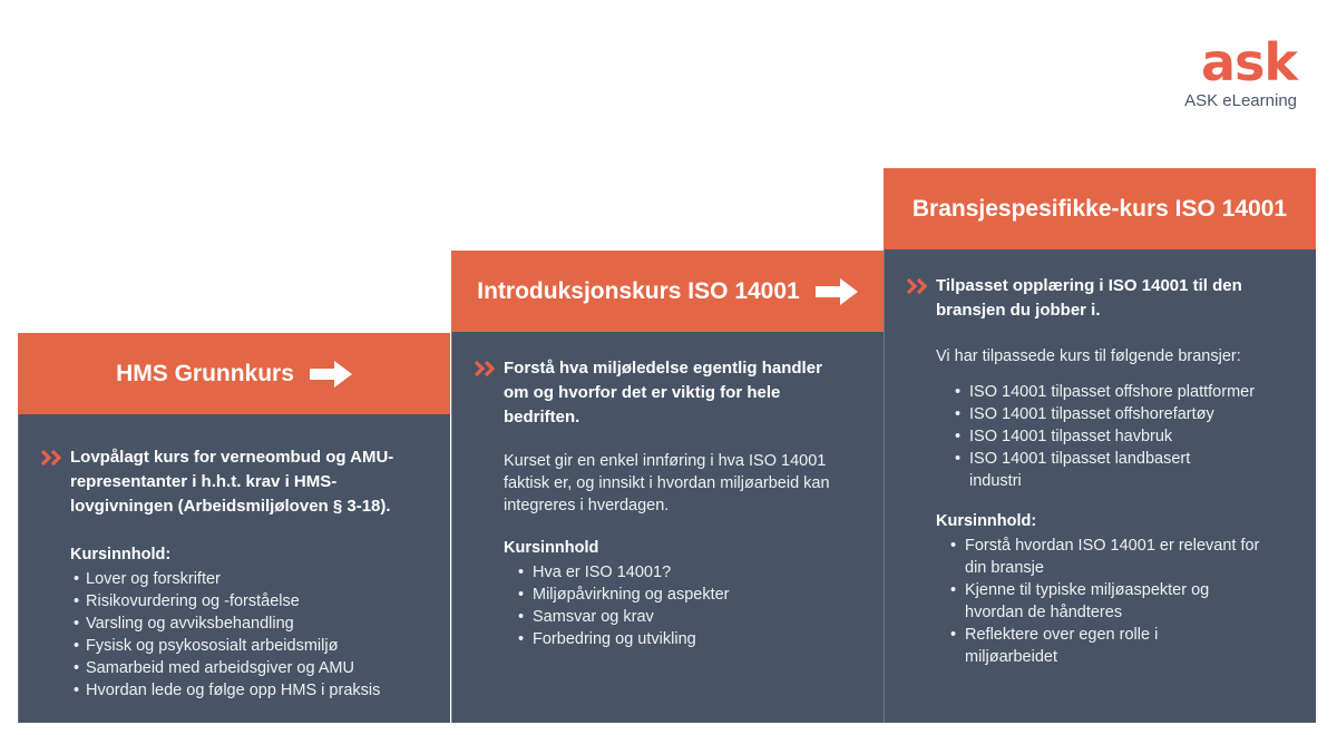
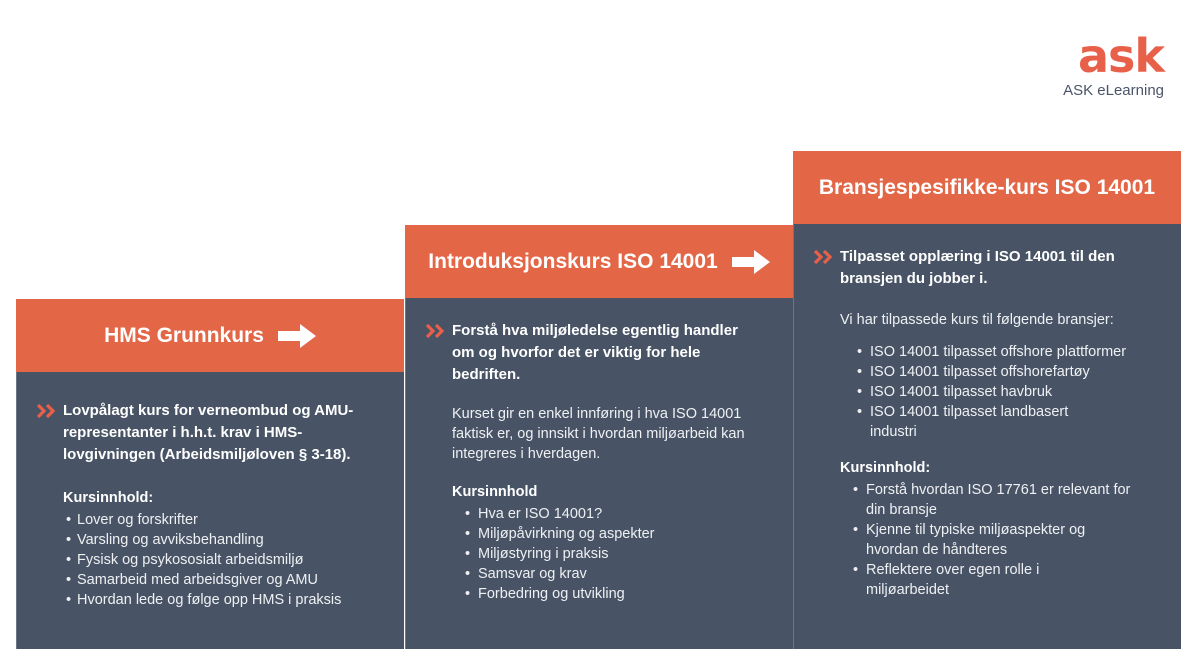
  ask
  ASK eLearning
  HMS Grunnkurs
  Lovpålagt kurs for verneombud og AMU-representanter i h.h.t. krav i HMS-lovgivningen (Arbeidsmiljøloven § 3-18).
  Kursinnhold:
  Lover og forskrifter
- Risikovurdering og -forståelse
  Varsling og avviksbehandling
  Fysisk og psykososialt arbeidsmiljø
  Samarbeid med arbeidsgiver og AMU
  Hvordan lede og følge opp HMS i praksis
  Introduksjonskurs ISO 14001
  Forstå hva miljøledelse egentlig handler om og hvorfor det er viktig for hele bedriften.
  Kurset gir en enkel innføring i hva ISO 14001 faktisk er, og innsikt i hvordan miljøarbeid kan integreres i hverdagen.
  Kursinnhold
  Hva er ISO 14001?
  Miljøpåvirkning og aspekter
+ Miljøstyring i praksis
  Samsvar og krav
  Forbedring og utvikling
  Bransjespesifikke-kurs ISO 14001
  Tilpasset opplæring i ISO 14001 til den bransjen du jobber i.
  Vi har tilpassede kurs til følgende bransjer:
  ISO 14001 tilpasset offshore plattformer
  ISO 14001 tilpasset offshorefartøy
  ISO 14001 tilpasset havbruk
  ISO 14001 tilpasset landbasert industri
  Kursinnhold:
- Forstå hvordan ISO 14001 er relevant for din bransje
+ Forstå hvordan ISO 17761 er relevant for din bransje
  Kjenne til typiske miljøaspekter og hvordan de håndteres
  Reflektere over egen rolle i miljøarbeidet
